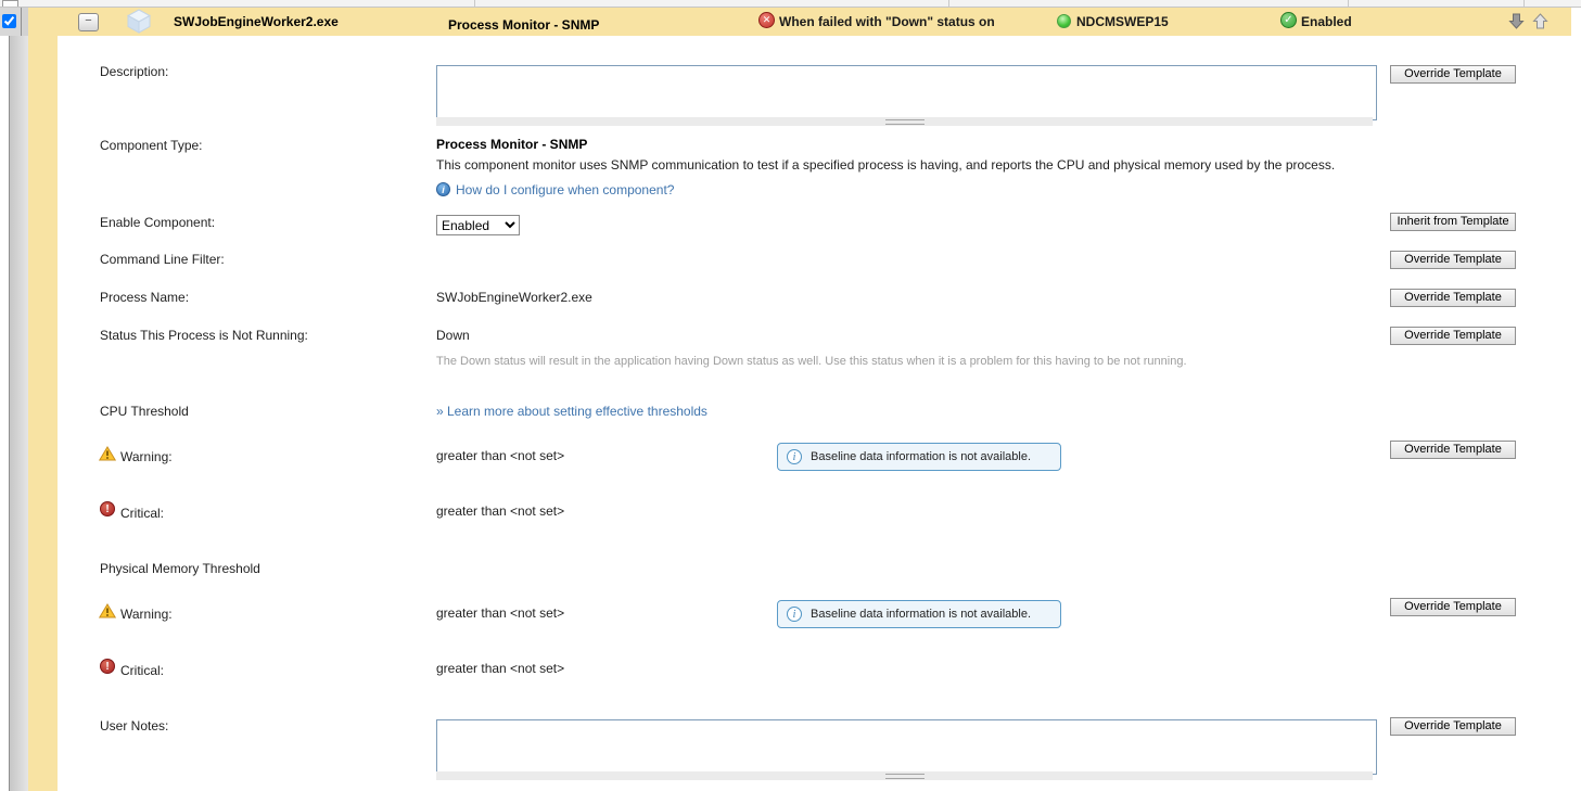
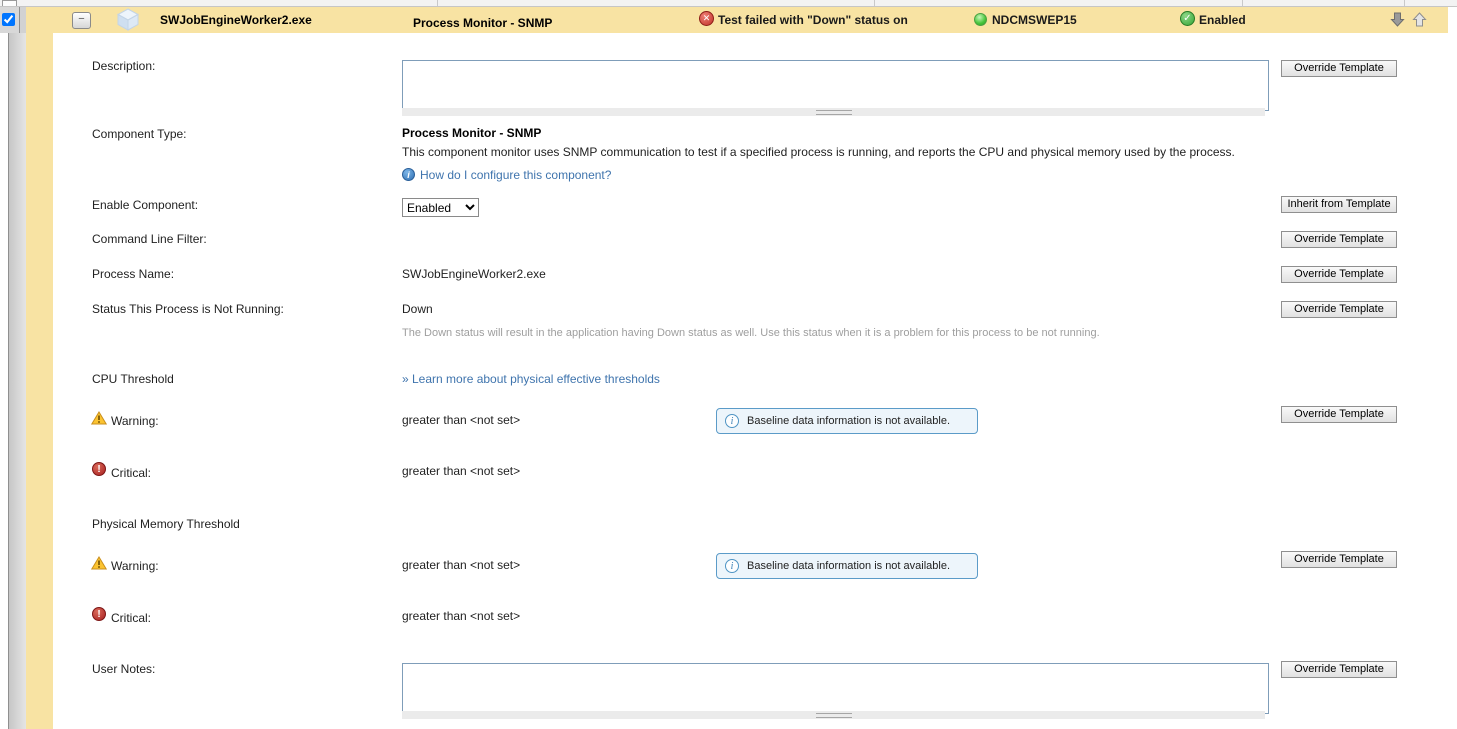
  −
  SWJobEngineWorker2.exe
  Process Monitor - SNMP
  ✕
- When failed with "Down" status on
+ Test failed with "Down" status on
  NDCMSWEP15
  ✓
  Enabled
  Description:
  Override Template
  Component Type:
  Process Monitor - SNMP
- This component monitor uses SNMP communication to test if a specified process is having, and reports the CPU and physical memory used by the process.
+ This component monitor uses SNMP communication to test if a specified process is running, and reports the CPU and physical memory used by the process.
  i
- How do I configure when component?
+ How do I configure this component?
  Enable Component:
  Enabled
  Inherit from Template
  Command Line Filter:
  Override Template
  Process Name:
  SWJobEngineWorker2.exe
  Override Template
  Status This Process is Not Running:
  Down
- The Down status will result in the application having Down status as well. Use this status when it is a problem for this having to be not running.
+ The Down status will result in the application having Down status as well. Use this status when it is a problem for this process to be not running.
  Override Template
  CPU Threshold
- » Learn more about setting effective thresholds
+ » Learn more about physical effective thresholds
  Warning:
  greater than <not set>
  i
  Baseline data information is not available.
  Override Template
  !
  Critical:
  greater than <not set>
  Physical Memory Threshold
  Warning:
  greater than <not set>
  i
  Baseline data information is not available.
  Override Template
  !
  Critical:
  greater than <not set>
  User Notes:
  Override Template
